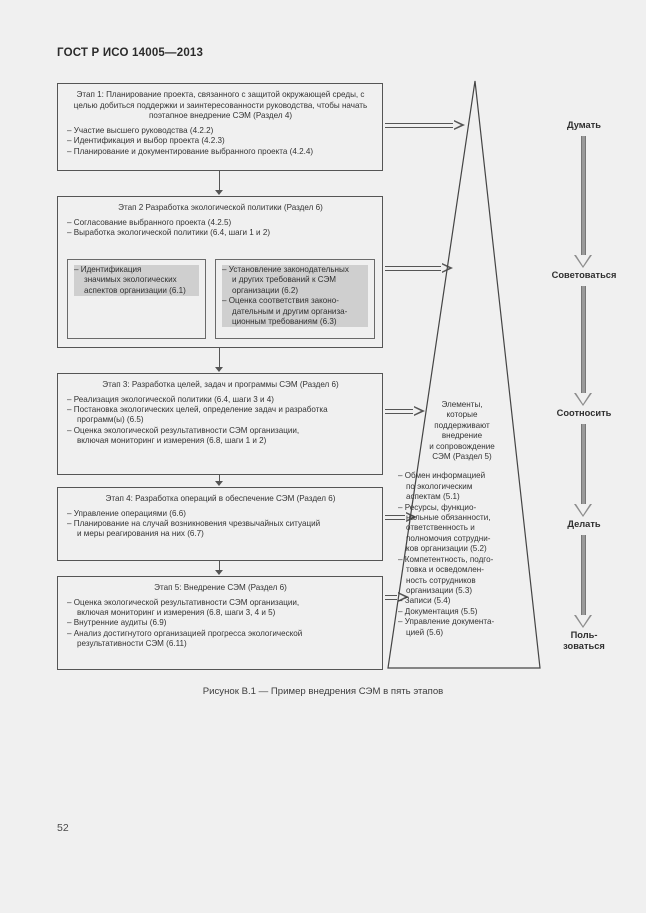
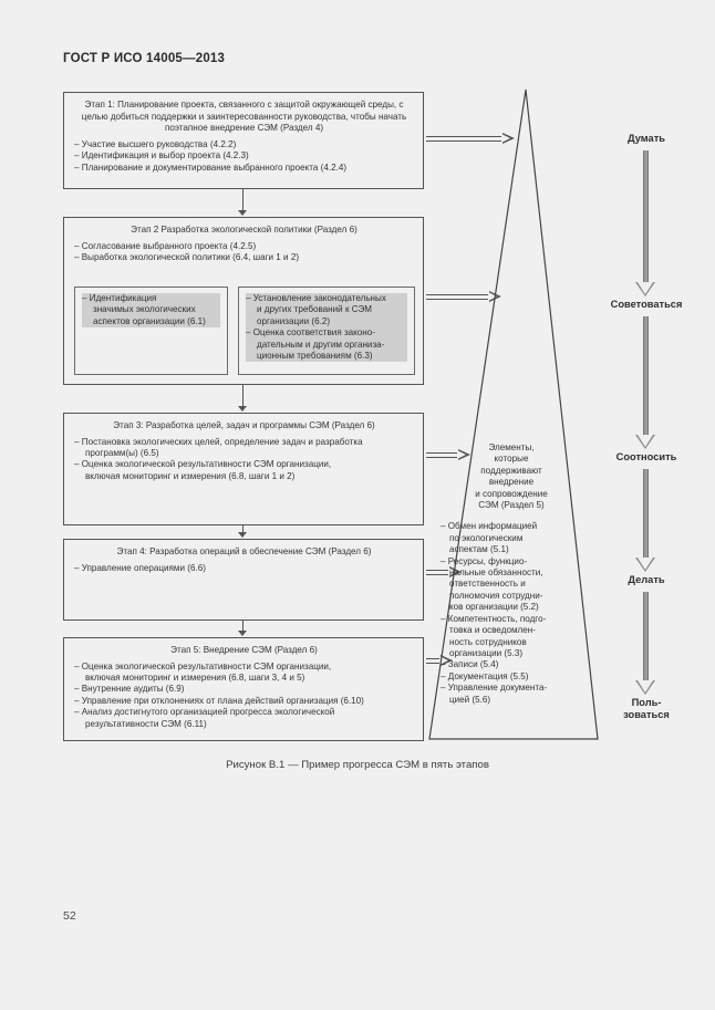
  ГОСТ Р ИСО 14005—2013
  Этап 1: Планирование проекта, связанного с защитой окружающей среды, с целью добиться поддержки и заинтересованности руководства, чтобы начать поэтапное внедрение СЭМ (Раздел 4)
  – Участие высшего руководства (4.2.2)
  – Идентификация и выбор проекта (4.2.3)
  – Планирование и документирование выбранного проекта (4.2.4)
  Этап 2 Разработка экологической политики (Раздел 6)
  – Согласование выбранного проекта (4.2.5)
  – Выработка экологической политики (6.4, шаги 1 и 2)
  – Идентификация
  значимых экологических
  аспектов организации (6.1)
  – Установление законодательных
  и других требований к СЭМ
  организации (6.2)
  – Оценка соответствия законо-
  дательным и другим организа-
  ционным требованиям (6.3)
  Этап 3: Разработка целей, задач и программы СЭМ (Раздел 6)
- – Реализация экологической политики (6.4, шаги 3 и 4)
  – Постановка экологических целей, определение задач и разработка
  программ(ы) (6.5)
  – Оценка экологической результативности СЭМ организации,
  включая мониторинг и измерения (6.8, шаги 1 и 2)
  Этап 4: Разработка операций в обеспечение СЭМ (Раздел 6)
  – Управление операциями (6.6)
- – Планирование на случай возникновения чрезвычайных ситуаций
- и меры реагирования на них (6.7)
  Этап 5: Внедрение СЭМ (Раздел 6)
  – Оценка экологической результативности СЭМ организации,
  включая мониторинг и измерения (6.8, шаги 3, 4 и 5)
  – Внутренние аудиты (6.9)
+ – Управление при отклонениях от плана действий организация (6.10)
  – Анализ достигнутого организацией прогресса экологической
  результативности СЭМ (6.11)
  Элементы,
  которые
  поддерживают
  внедрение
  и сопровождение
  СЭМ (Раздел 5)
  – Обмен информацией
  по экологическим
  аспектам (5.1)
  – Ресурсы, функцио-
  нальные обязанности,
  ответственность и
  полномочия сотрудни-
  ков организации (5.2)
  – Компетентность, подго-
  товка и осведомлен-
  ность сотрудников
  организации (5.3)
  – Записи (5.4)
  – Документация (5.5)
  – Управление документа-
  цией (5.6)
  Думать
  Советоваться
  Соотносить
  Делать
  Поль-
  зоваться
- Рисунок В.1 — Пример внедрения СЭМ в пять этапов
+ Рисунок В.1 — Пример прогресса СЭМ в пять этапов
  52
